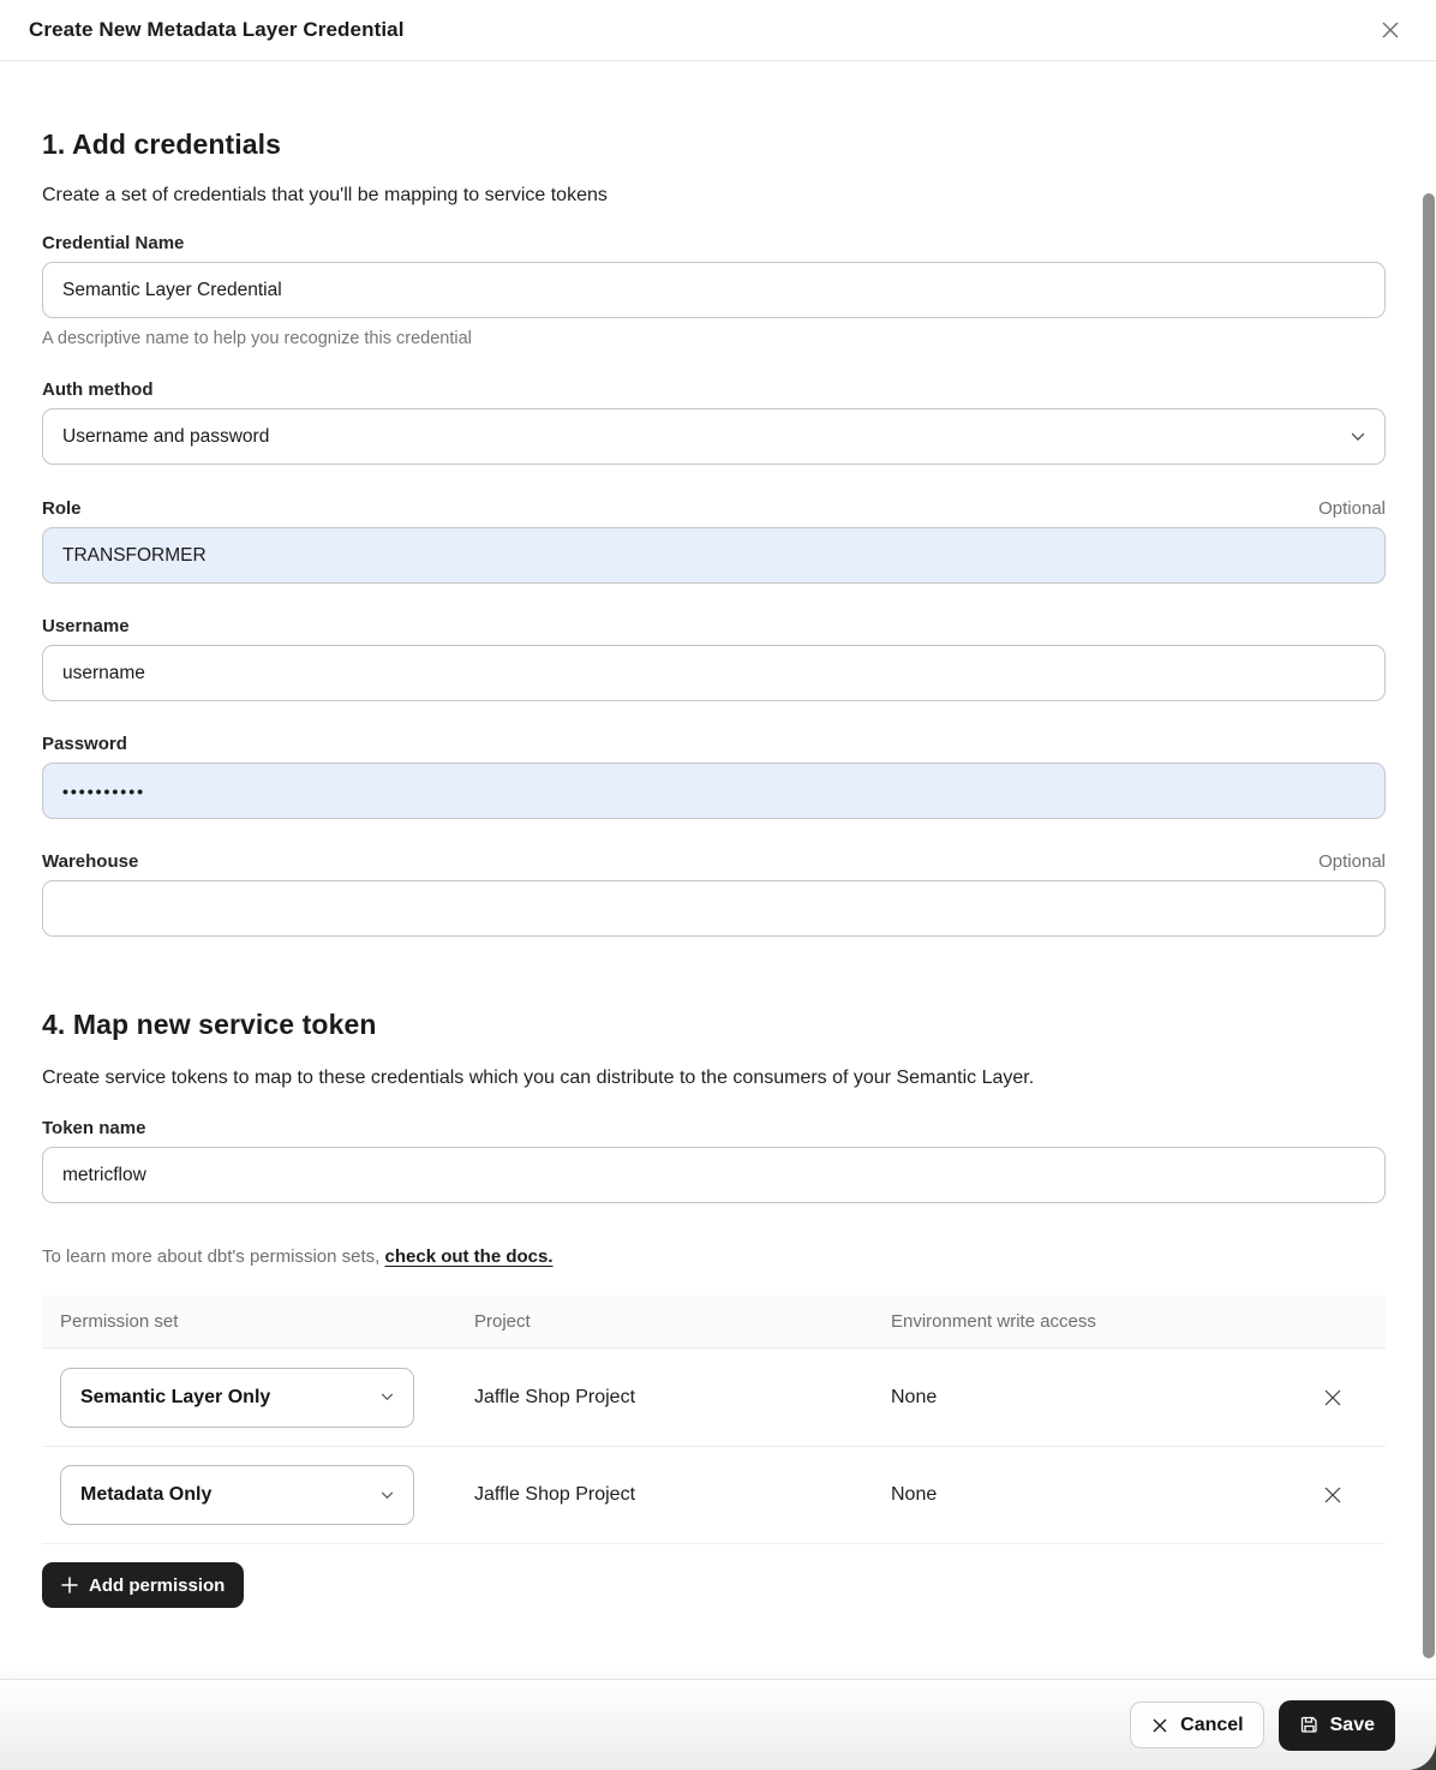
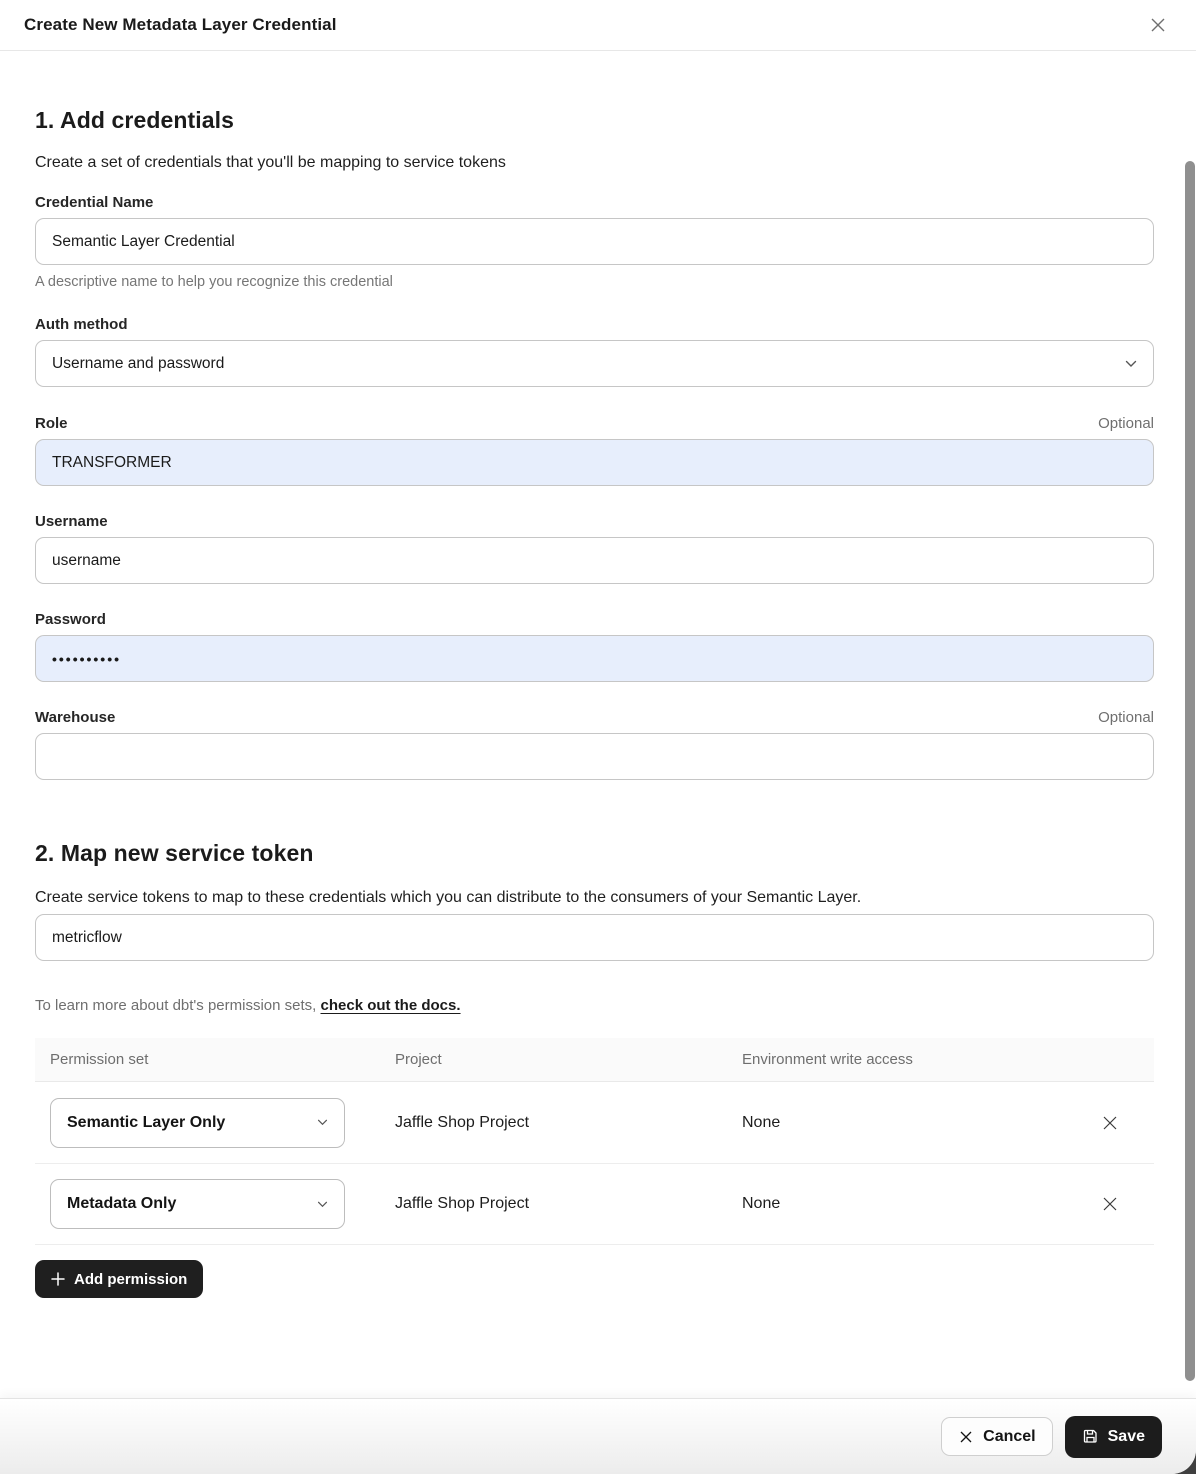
  Create New Metadata Layer Credential
  1. Add credentials
  Create a set of credentials that you'll be mapping to service tokens
  Credential Name
  Semantic Layer Credential
  A descriptive name to help you recognize this credential
  Auth method
  Username and password
  Role
  Optional
  TRANSFORMER
  Username
  username
  Password
  ••••••••••
  Warehouse
  Optional
- 4. Map new service token
+ 2. Map new service token
  Create service tokens to map to these credentials which you can distribute to the consumers of your Semantic Layer.
- Token name
  metricflow
  To learn more about dbt's permission sets, check out the docs.
  Permission set
  Project
  Environment write access
  Semantic Layer Only
  Jaffle Shop Project
  None
  Metadata Only
  Jaffle Shop Project
  None
  Add permission
  Cancel
  Save
